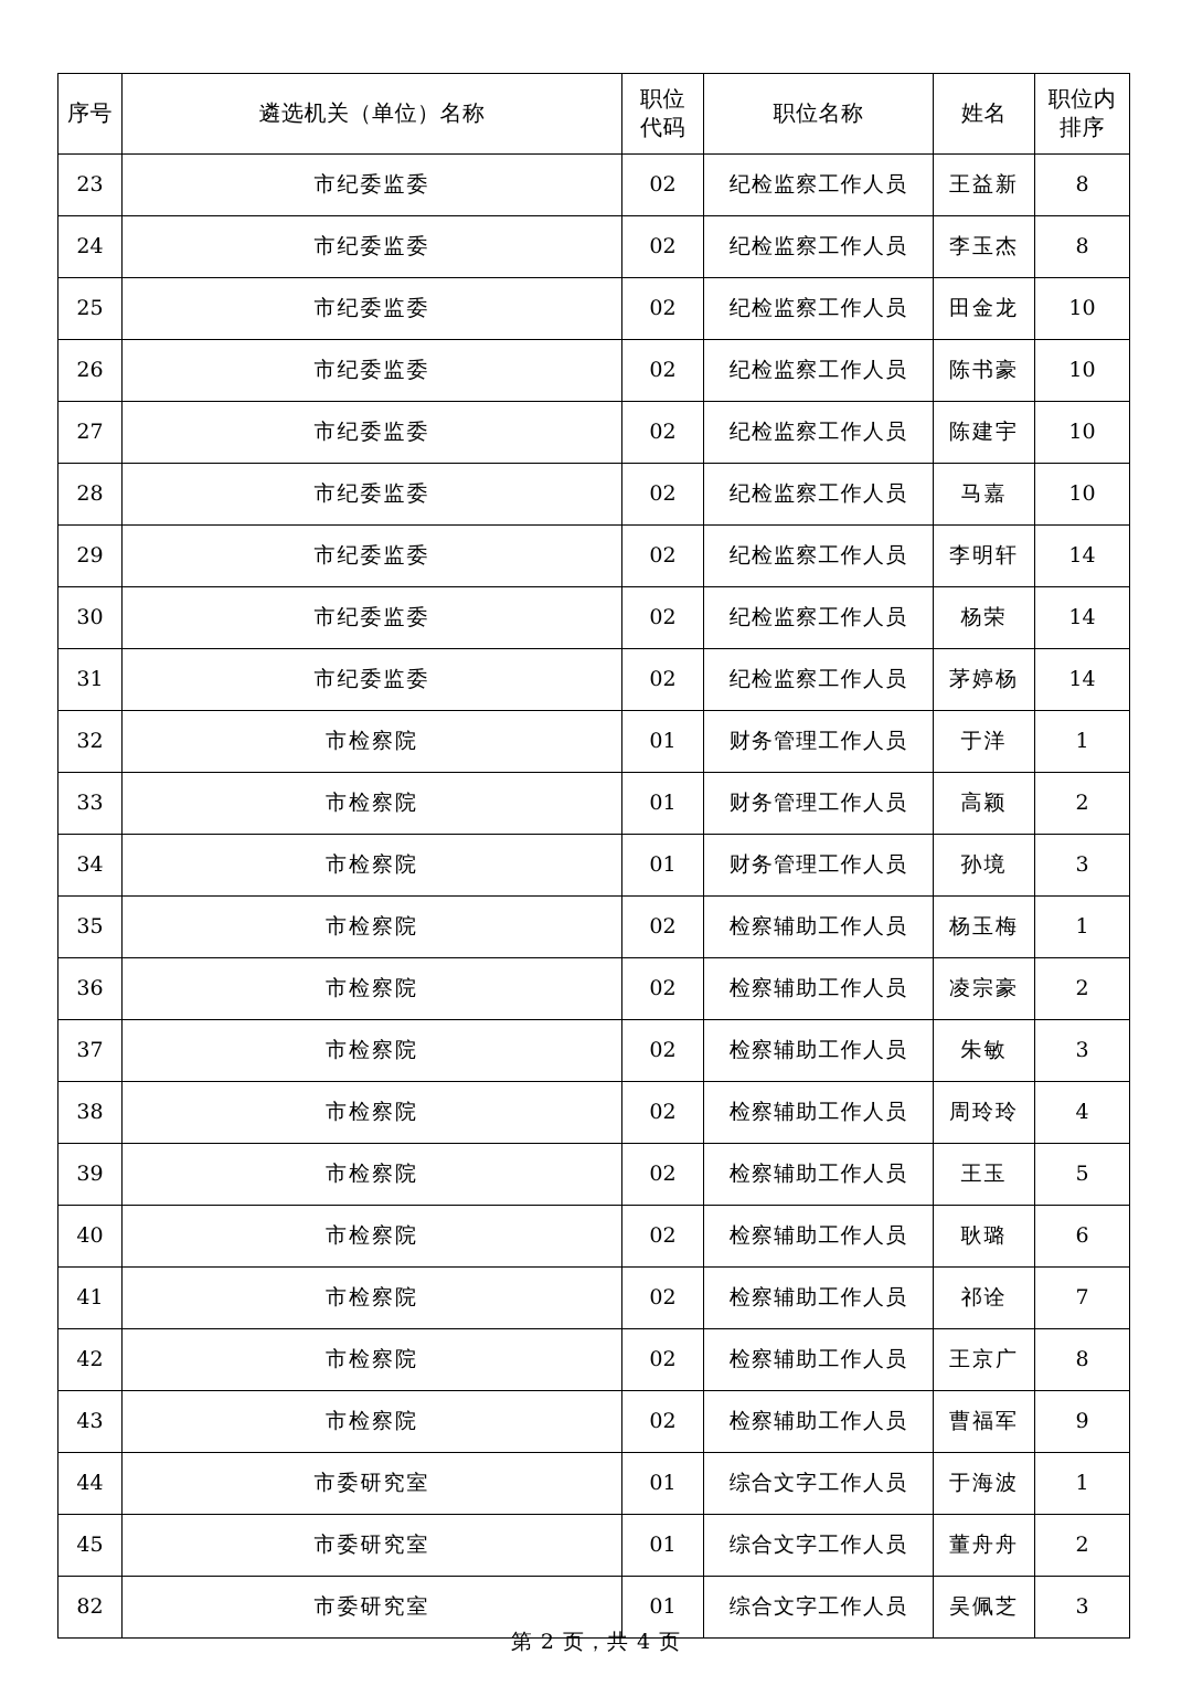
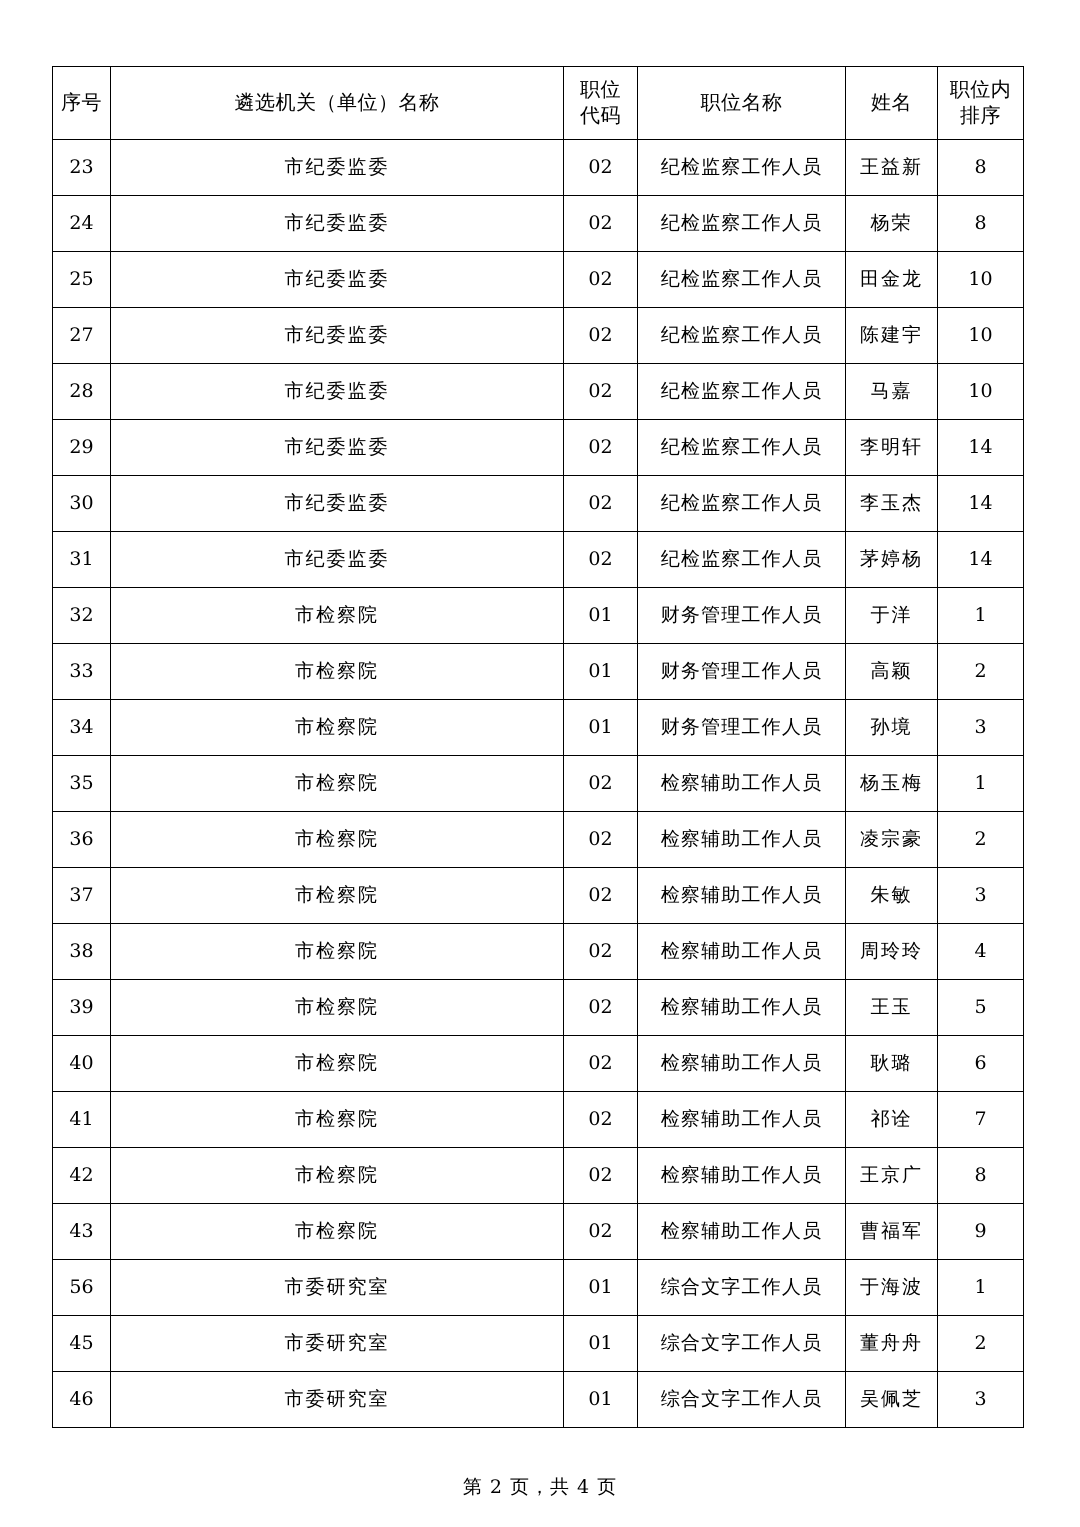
  序号	遴选机关（单位）名称	职位 代码	职位名称	姓名	职位内 排序
  23	市纪委监委	02	纪检监察工作人员	王益新	8
- 24	市纪委监委	02	纪检监察工作人员	李玉杰	8
+ 24	市纪委监委	02	纪检监察工作人员	杨荣	8
  25	市纪委监委	02	纪检监察工作人员	田金龙	10
- 26	市纪委监委	02	纪检监察工作人员	陈书豪	10
  27	市纪委监委	02	纪检监察工作人员	陈建宇	10
  28	市纪委监委	02	纪检监察工作人员	马嘉	10
  29	市纪委监委	02	纪检监察工作人员	李明轩	14
- 30	市纪委监委	02	纪检监察工作人员	杨荣	14
+ 30	市纪委监委	02	纪检监察工作人员	李玉杰	14
  31	市纪委监委	02	纪检监察工作人员	茅婷杨	14
  32	市检察院	01	财务管理工作人员	于洋	1
  33	市检察院	01	财务管理工作人员	高颖	2
  34	市检察院	01	财务管理工作人员	孙境	3
  35	市检察院	02	检察辅助工作人员	杨玉梅	1
  36	市检察院	02	检察辅助工作人员	凌宗豪	2
  37	市检察院	02	检察辅助工作人员	朱敏	3
  38	市检察院	02	检察辅助工作人员	周玲玲	4
  39	市检察院	02	检察辅助工作人员	王玉	5
  40	市检察院	02	检察辅助工作人员	耿璐	6
  41	市检察院	02	检察辅助工作人员	祁诠	7
  42	市检察院	02	检察辅助工作人员	王京广	8
  43	市检察院	02	检察辅助工作人员	曹福军	9
- 44	市委研究室	01	综合文字工作人员	于海波	1
+ 56	市委研究室	01	综合文字工作人员	于海波	1
  45	市委研究室	01	综合文字工作人员	董舟舟	2
- 82	市委研究室	01	综合文字工作人员	吴佩芝	3
+ 46	市委研究室	01	综合文字工作人员	吴佩芝	3
  第 2 页，共 4 页
